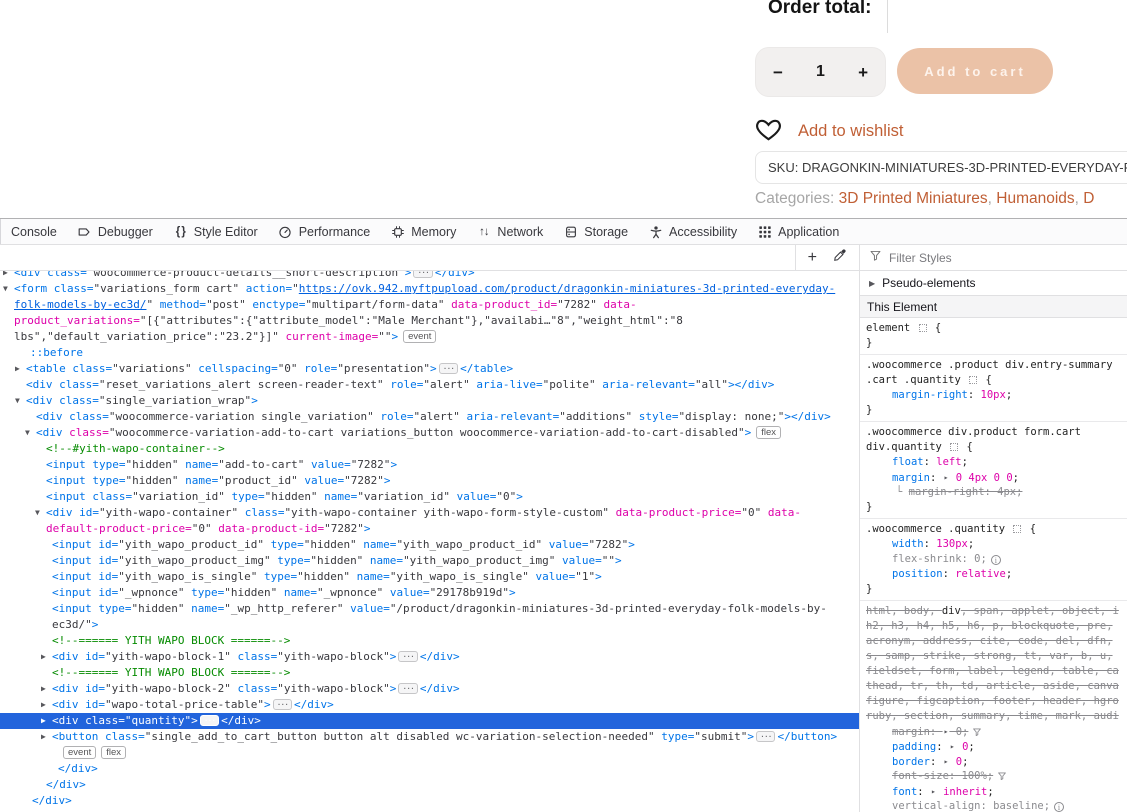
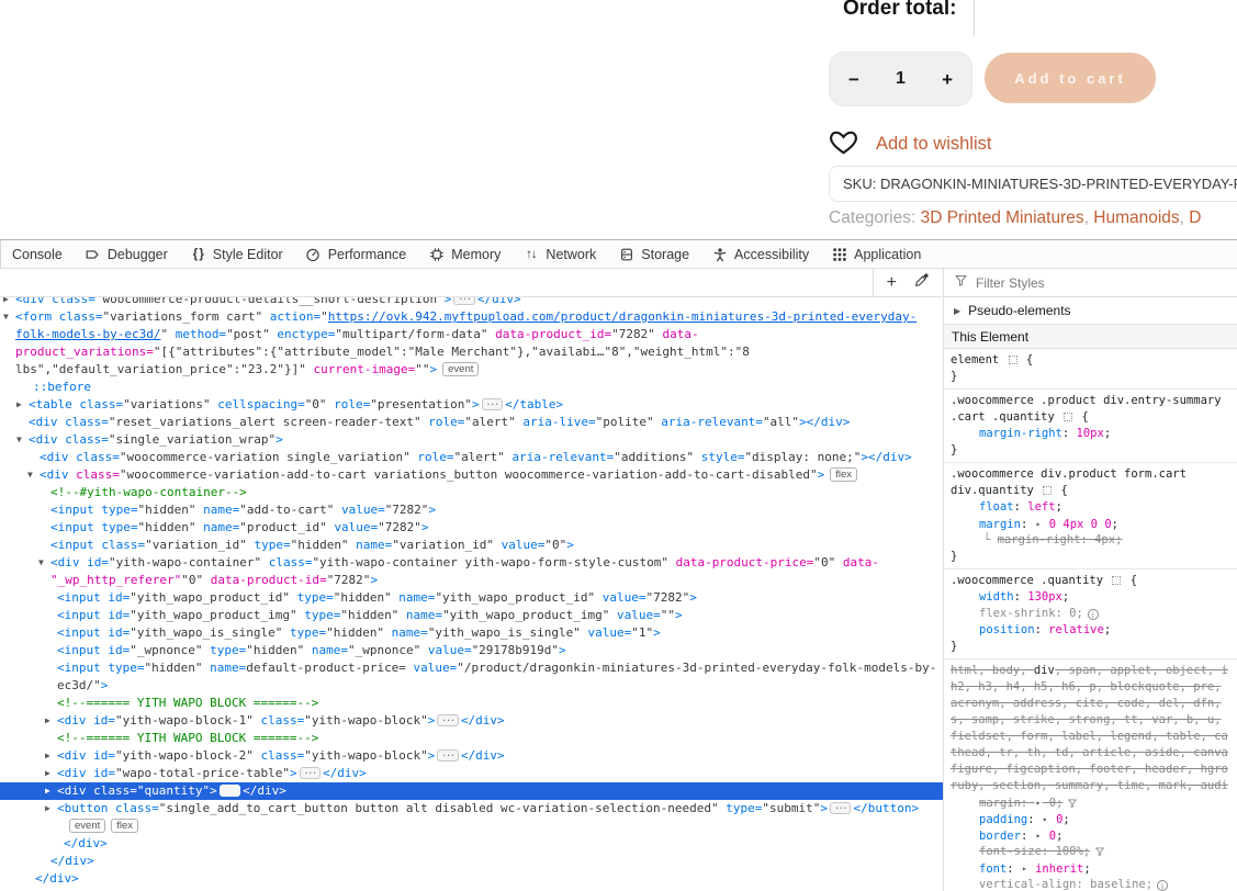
  Order total:
  −
  1
  +
  Add to cart
  Add to wishlist
  SKU: DRAGONKIN-MINIATURES-3D-PRINTED-EVERYDAY-
  Categories: 3D Printed Miniatures, Humanoids, D
  Console
  Debugger
  { }
  Style Editor
  Performance
  Memory
  ↑↓
  Network
  Storage
  Accessibility
  Application
  +
  Filter Styles
  ▶
  <div class="woocommerce-product-details__short-description"> ··· </div>
  ▼
  <form class="variations_form cart" action="https://ovk.942.myftpupload.com/product/dragonkin-miniatures-3d-printed-everyday-
  folk-models-by-ec3d/" method="post" enctype="multipart/form-data" data-product_id="7282" data-
  product_variations="[{"attributes":{"attribute_model":"Male Merchant"},"availabi…"8","weight_html":"8
  lbs","default_variation_price":"23.2"}]" current-image=""> event
  ::before
  ▶
  <table class="variations" cellspacing="0" role="presentation"> ··· </table>
  <div class="reset_variations_alert screen-reader-text" role="alert" aria-live="polite" aria-relevant="all"></div>
  ▼
  <div class="single_variation_wrap">
  <div class="woocommerce-variation single_variation" role="alert" aria-relevant="additions" style="display: none;"></div>
  ▼
  <div class="woocommerce-variation-add-to-cart variations_button woocommerce-variation-add-to-cart-disabled"> flex
  <!--#yith-wapo-container-->
  <input type="hidden" name="add-to-cart" value="7282">
  <input type="hidden" name="product_id" value="7282">
  <input class="variation_id" type="hidden" name="variation_id" value="0">
  ▼
  <div id="yith-wapo-container" class="yith-wapo-container yith-wapo-form-style-custom" data-product-price="0" data-
- default-product-price="0" data-product-id="7282">
+ "_wp_http_referer""0" data-product-id="7282">
  <input id="yith_wapo_product_id" type="hidden" name="yith_wapo_product_id" value="7282">
  <input id="yith_wapo_product_img" type="hidden" name="yith_wapo_product_img" value="">
  <input id="yith_wapo_is_single" type="hidden" name="yith_wapo_is_single" value="1">
  <input id="_wpnonce" type="hidden" name="_wpnonce" value="29178b919d">
- <input type="hidden" name="_wp_http_referer" value="/product/dragonkin-miniatures-3d-printed-everyday-folk-models-by-
+ <input type="hidden" name=default-product-price= value="/product/dragonkin-miniatures-3d-printed-everyday-folk-models-by-
  ec3d/">
  <!--====== YITH WAPO BLOCK ======-->
  ▶
  <div id="yith-wapo-block-1" class="yith-wapo-block"> ··· </div>
  <!--====== YITH WAPO BLOCK ======-->
  ▶
  <div id="yith-wapo-block-2" class="yith-wapo-block"> ··· </div>
  ▶
  <div id="wapo-total-price-table"> ··· </div>
  ▶
  <div class="quantity"> </div>
  ▶
  <button class="single_add_to_cart_button button alt disabled wc-variation-selection-needed" type="submit"> ··· </button>
  event flex
  </div>
  </div>
  </div>
  ▶
  Pseudo-elements
  This Element
  element {
  }
  .woocommerce .product div.entry-summary
  .cart .quantity {
  margin-right: 10px;
  }
  .woocommerce div.product form.cart
  div.quantity {
  float: left;
  margin: ▸ 0 4px 0 0;
  └ margin-right: 4px;
  }
  .woocommerce .quantity {
  width: 130px;
  flex-shrink: 0; i
  position: relative;
  }
  html, body, div, span, applet, object, i
  h2, h3, h4, h5, h6, p, blockquote, pre,
  acronym, address, cite, code, del, dfn,
  s, samp, strike, strong, tt, var, b, u,
  fieldset, form, label, legend, table, ca
  thead, tr, th, td, article, aside, canva
  figure, figcaption, footer, header, hgro
  ruby, section, summary, time, mark, audi
  margin: ▸ 0;
  padding: ▸ 0;
  border: ▸ 0;
  font-size: 100%;
  font: ▸ inherit;
  vertical-align: baseline; i
